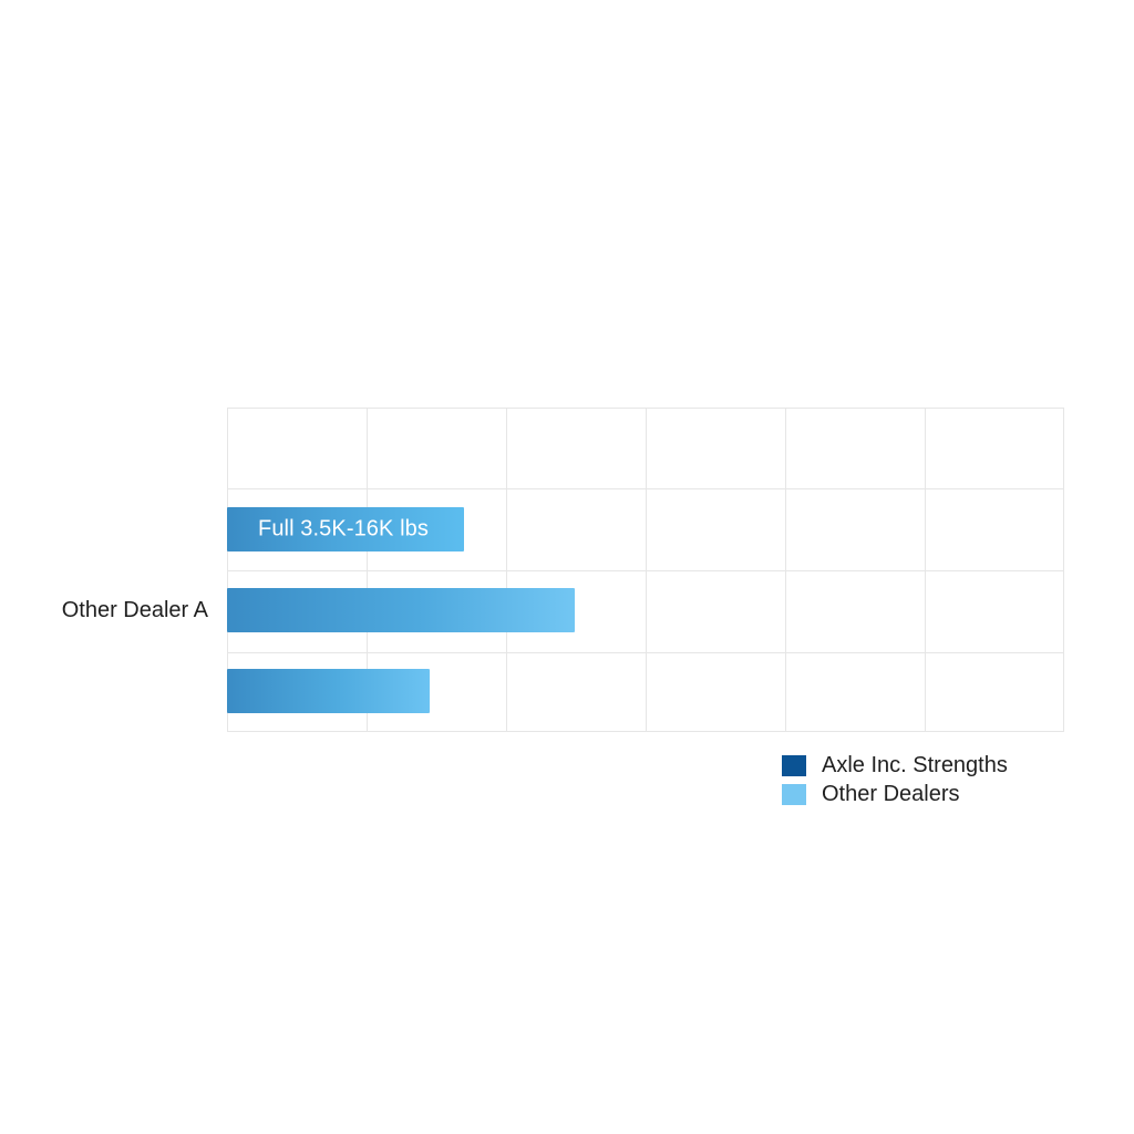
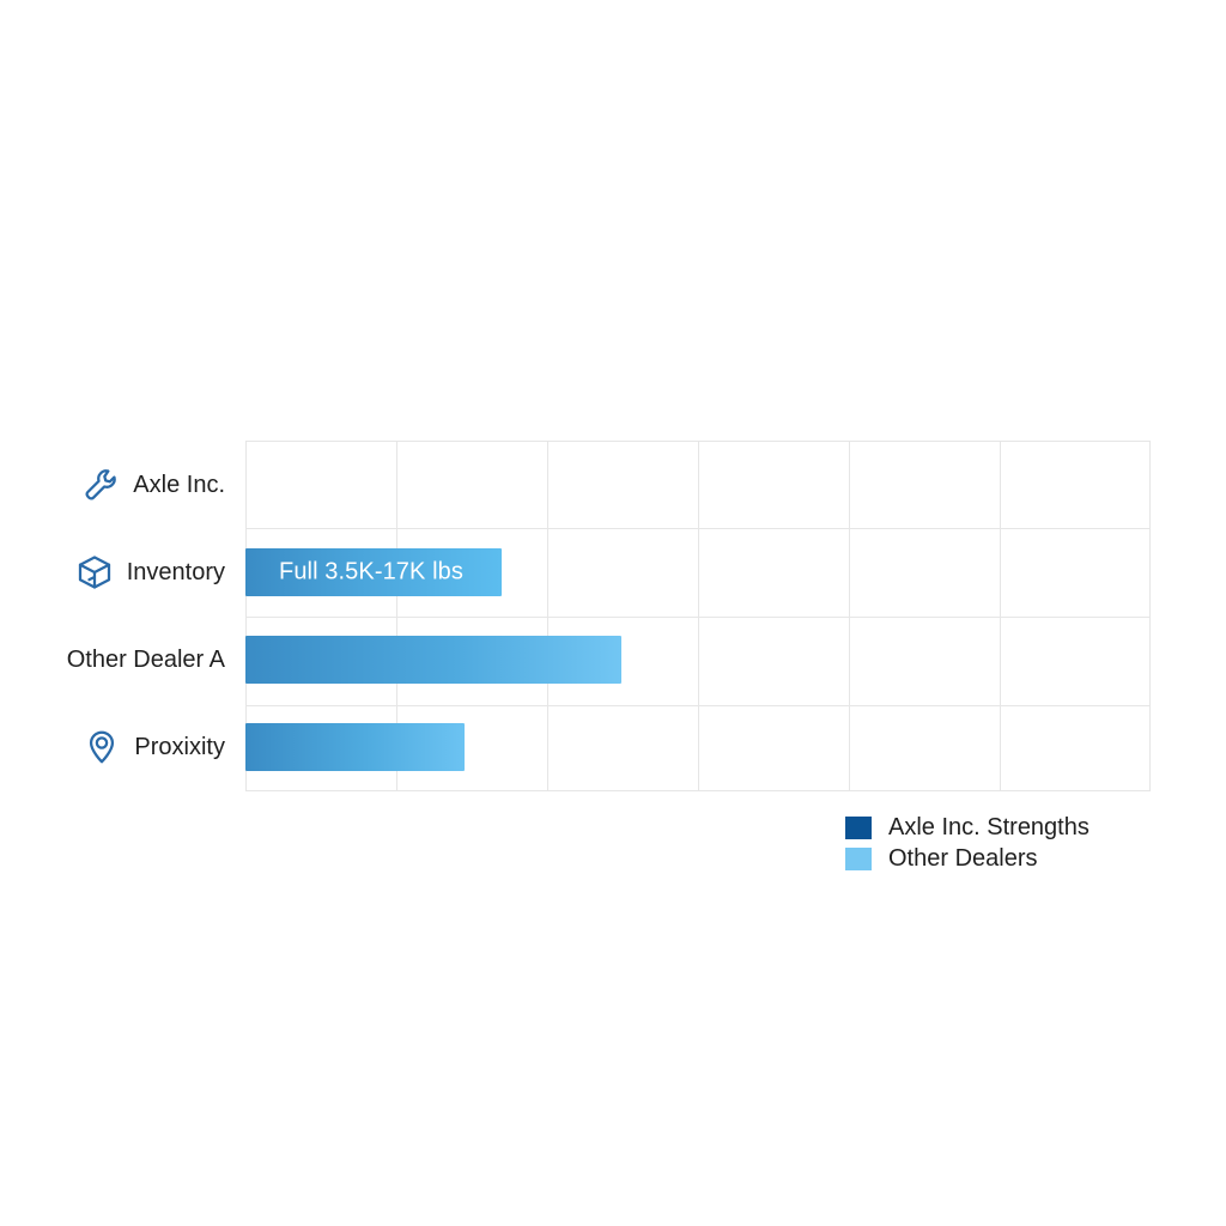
- Full 3.5K-16K lbs
+ Full 3.5K-17K lbs
+ Axle Inc.
+ Inventory
  Other Dealer A
+ Proxixity
  Axle Inc. Strengths
  Other Dealers
